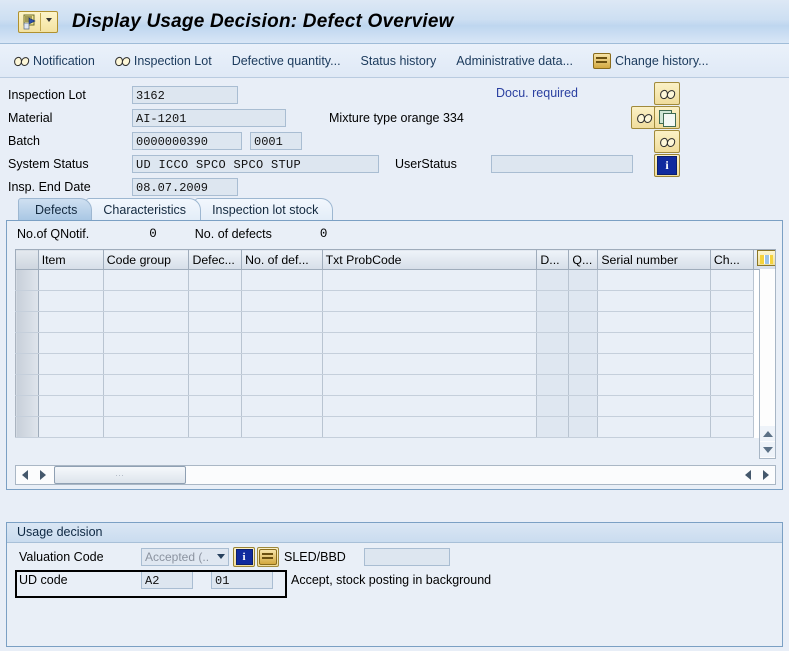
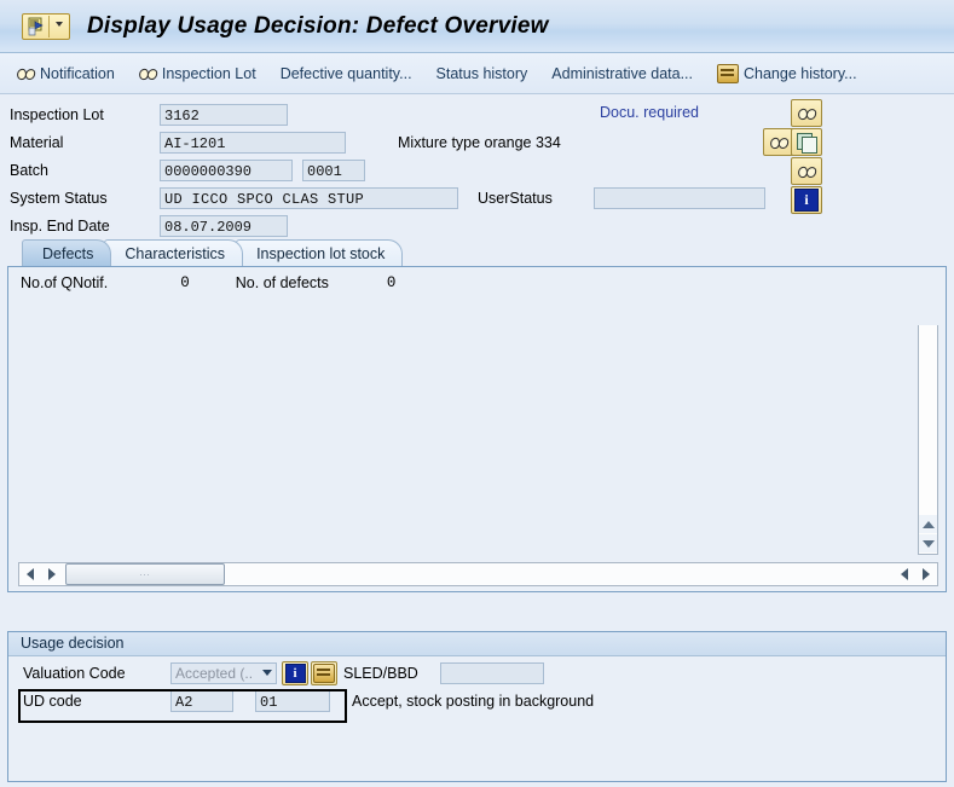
  Display Usage Decision: Defect Overview
  Notification
  Inspection Lot
  Defective quantity...
  Status history
  Administrative data...
  Change history...
  Inspection Lot
  3162
  Material
  AI-1201
  Mixture type orange 334
  Batch
  0000000390
  0001
  System Status
- UD ICCO SPCO SPCO STUP
+ UD ICCO SPCO CLAS STUP
  UserStatus
  Insp. End Date
  08.07.2009
  Docu. required
  i
  Defects
  Characteristics
  Inspection lot stock
  No.of QNotif.
  0
  No. of defects
  0
- 	Item	Code group	Defec...	No. of def...	Txt ProbCode	D...	Q...	Serial number	Ch...
  Usage decision
  Valuation Code
  Accepted (..
  i
  SLED/BBD
  UD code
  A2
  01
  Accept, stock posting in background
